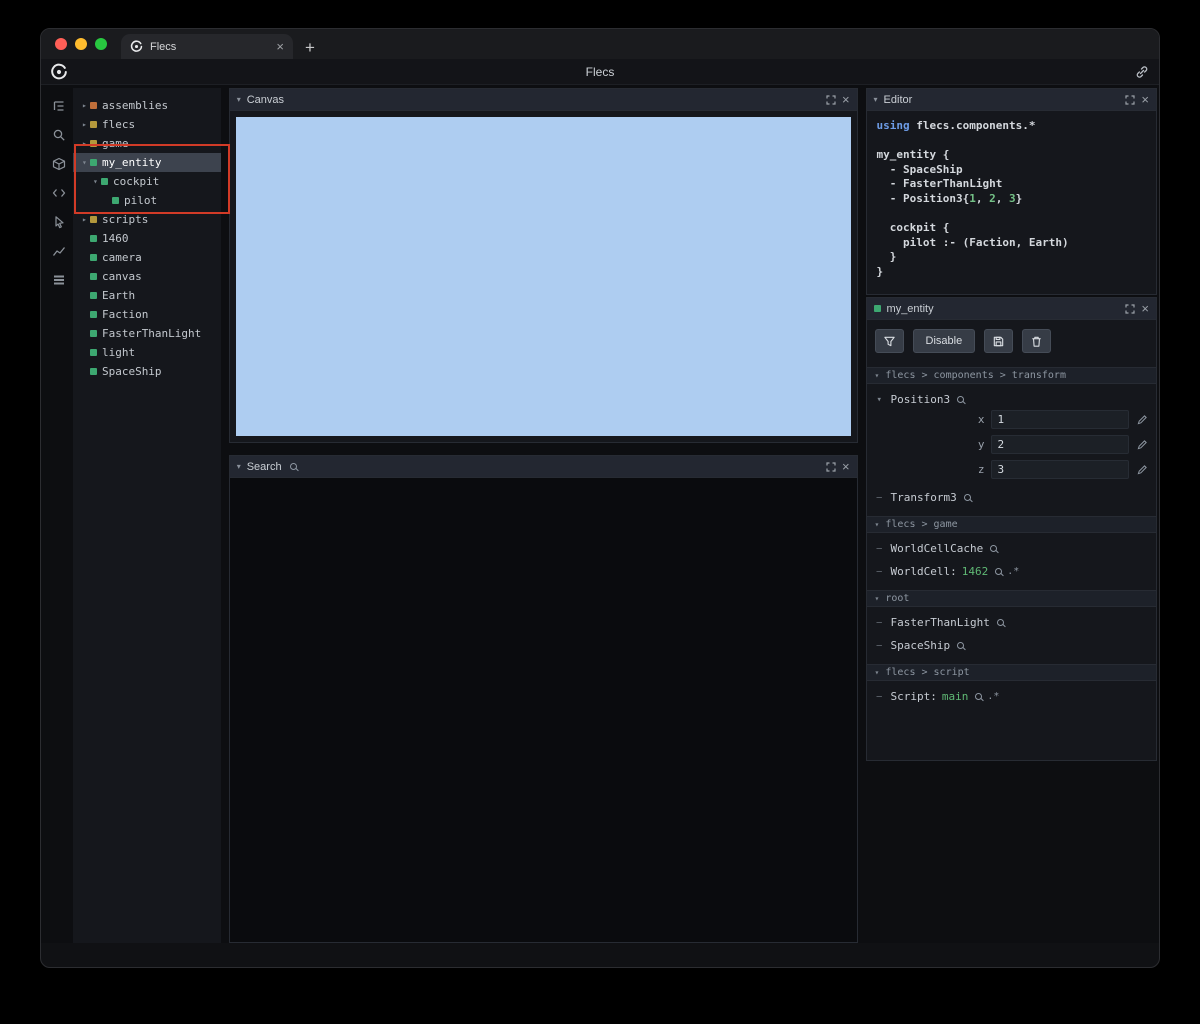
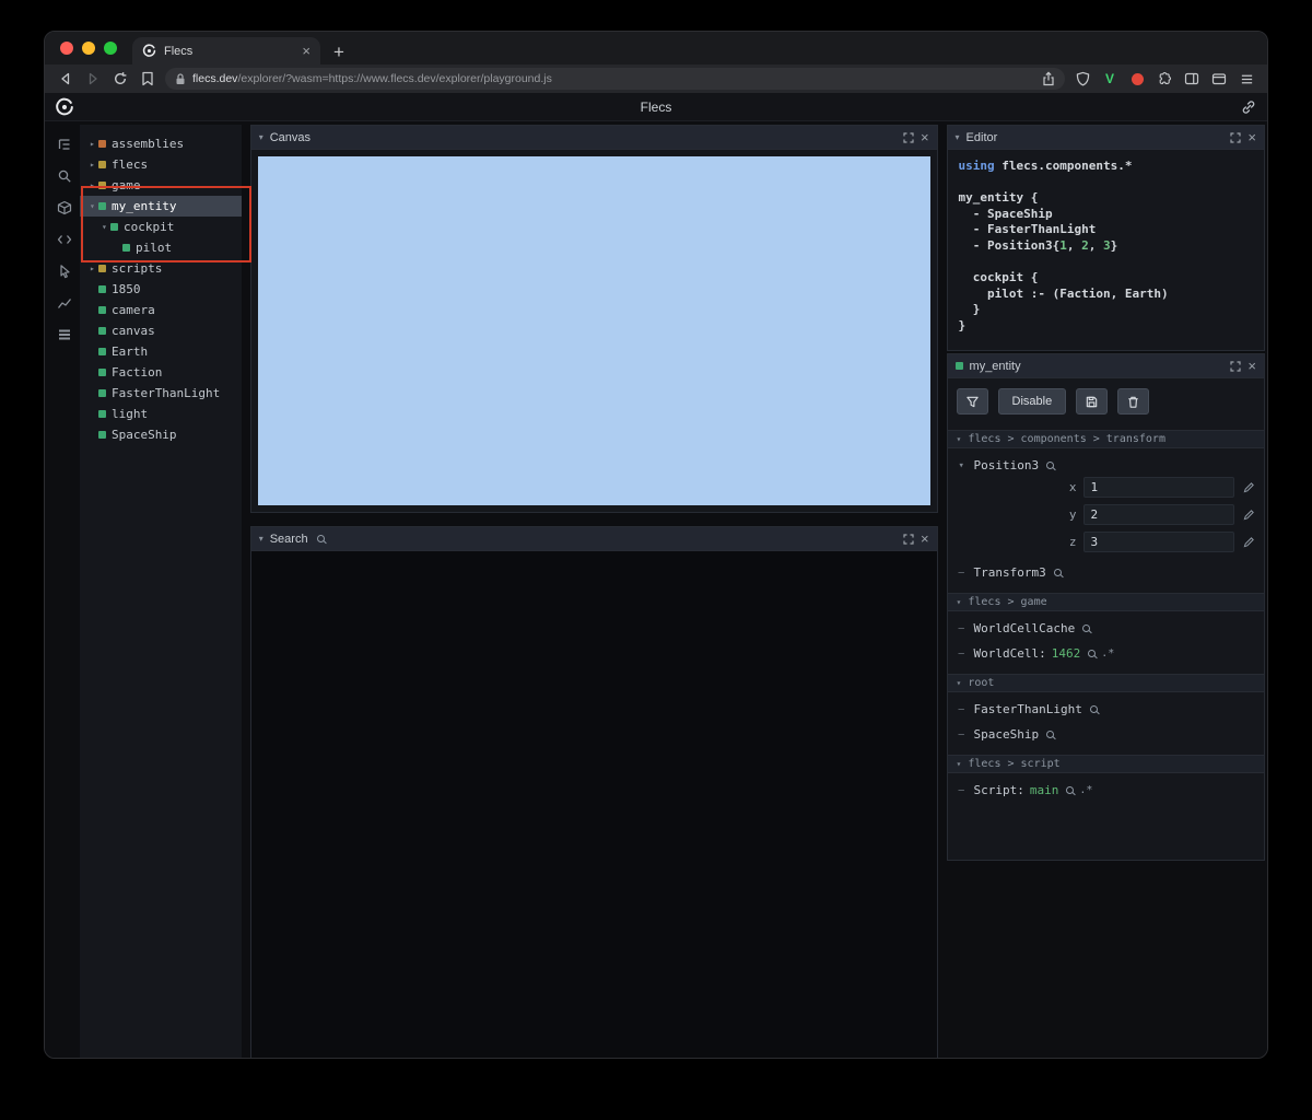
  Flecs
  ×
  +
+ flecs.dev/explorer/?wasm=https://www.flecs.dev/explorer/playground.js
+ V
  Flecs
  ▸
  assemblies
  ▸
  flecs
  ▸
  game
  ▾
  my_entity
  ▾
  cockpit
  pilot
  ▸
  scripts
- 1460
+ 1850
  camera
  canvas
  Earth
  Faction
  FasterThanLight
  light
  SpaceShip
  ▾
  Canvas
  ×
  ▾
  Search
  ×
  ▾
  Editor
  ×
  using flecs.components.*
  my_entity {
  - SpaceShip
  - FasterThanLight
  - Position3{1, 2, 3}
  cockpit {
  pilot :- (Faction, Earth)
  }
  }
  my_entity
  ×
  Disable
  ▾
  flecs > components > transform
  ▾
  Position3
  x
  1
  y
  2
  z
  3
  –
  Transform3
  ▾
  flecs > game
  –
  WorldCellCache
  –
  WorldCell:
  1462
  .*
  ▾
  root
  –
  FasterThanLight
  –
  SpaceShip
  ▾
  flecs > script
  –
  Script:
  main
  .*
